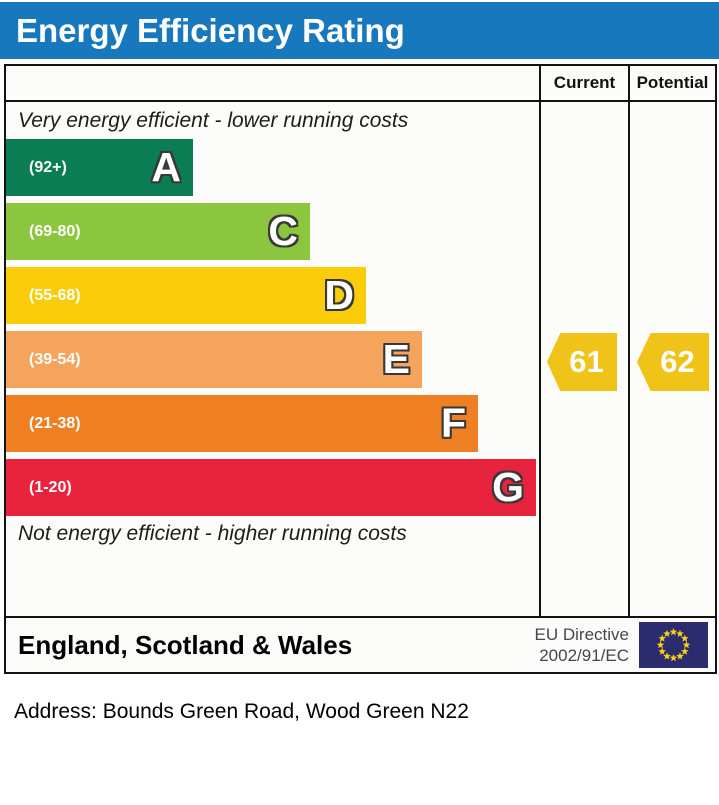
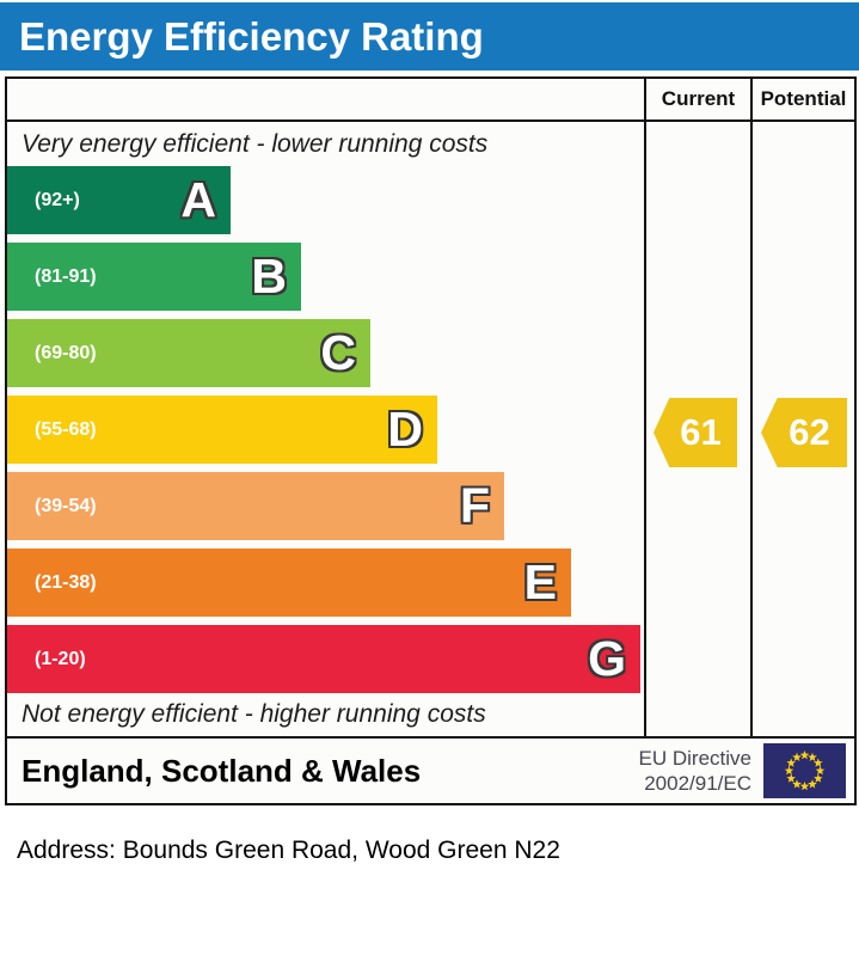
  Energy Efficiency Rating
  Current
  Potential
  Very energy efficient - lower running costs
  (92+)
  A
+ (81-91)
+ B
  (69-80)
  C
  (55-68)
  D
  (39-54)
- E
+ F
  (21-38)
- F
+ E
  (1-20)
  G
  Not energy efficient - higher running costs
  61
  62
  England, Scotland & Wales
  EU Directive
  2002/91/EC
  Address: Bounds Green Road, Wood Green N22
